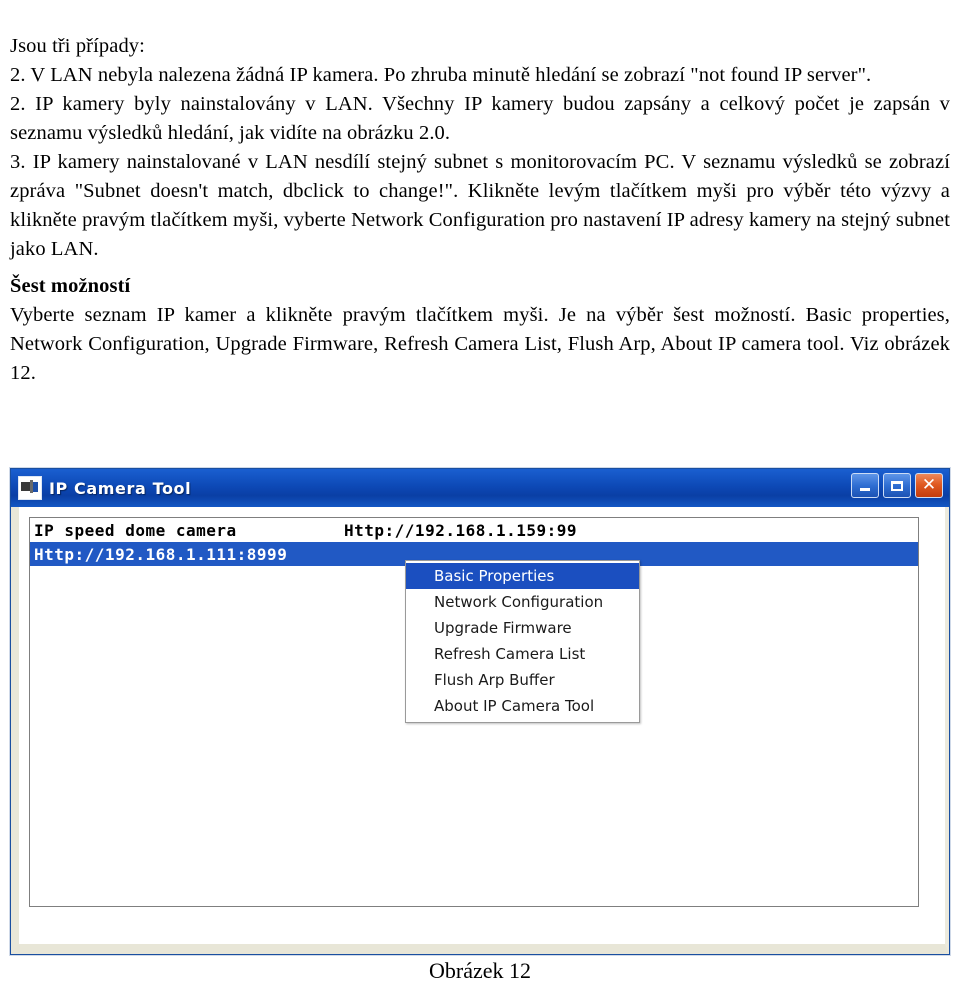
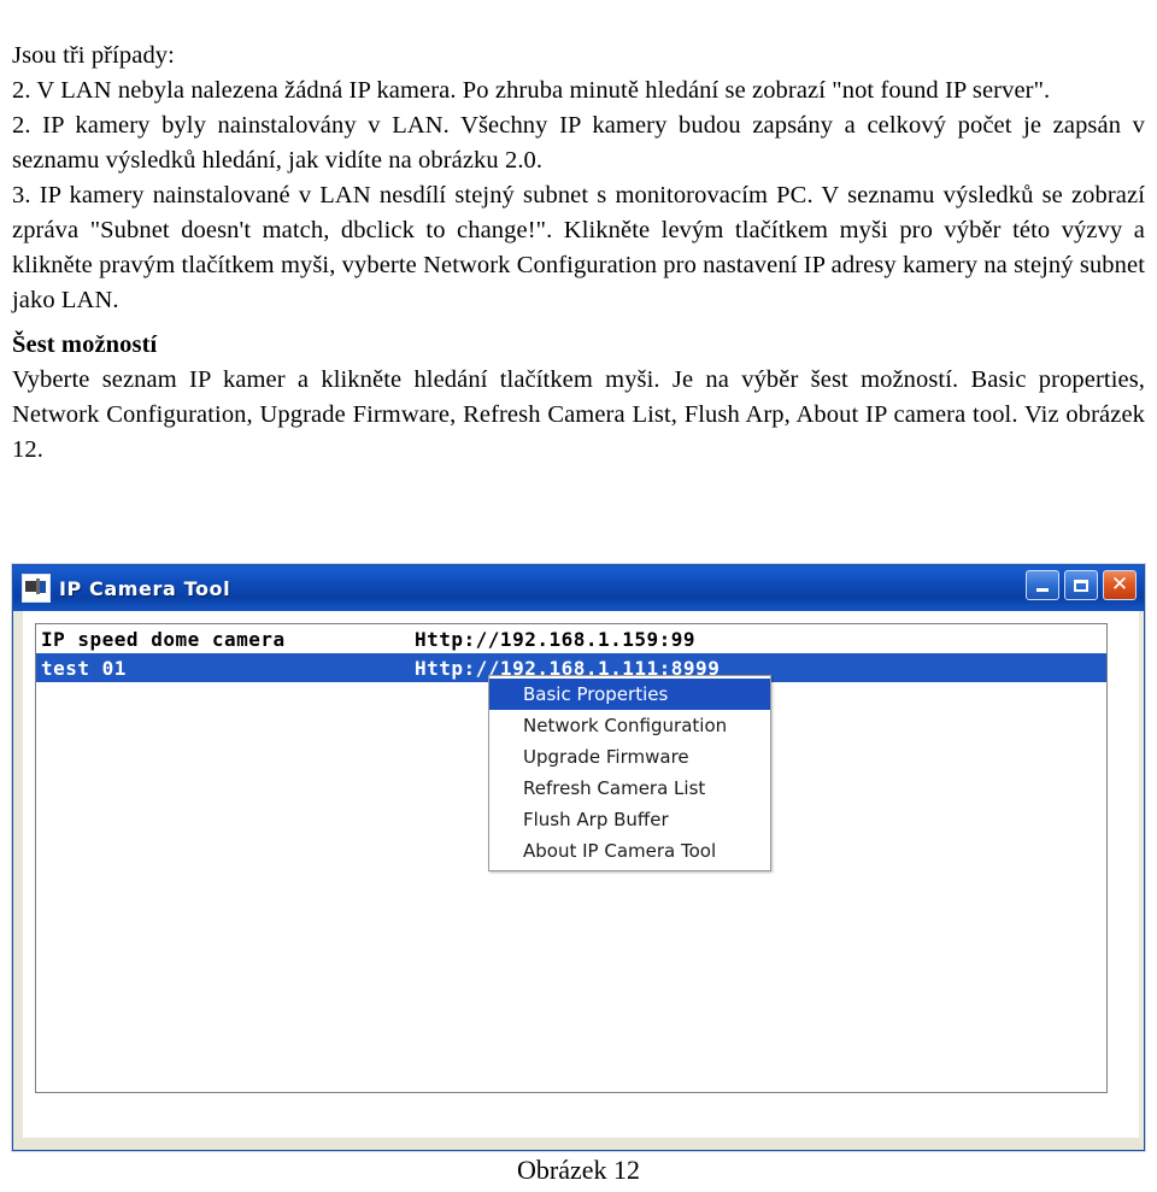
  Jsou tři případy:
  2. V LAN nebyla nalezena žádná IP kamera. Po zhruba minutě hledání se zobrazí "not found IP server".
  2. IP kamery byly nainstalovány v LAN. Všechny IP kamery budou zapsány a celkový počet je zapsán v seznamu výsledků hledání, jak vidíte na obrázku 2.0.
  3. IP kamery nainstalované v LAN nesdílí stejný subnet s monitorovacím PC. V seznamu výsledků se zobrazí zpráva "Subnet doesn't match, dbclick to change!". Klikněte levým tlačítkem myši pro výběr této výzvy a klikněte pravým tlačítkem myši, vyberte Network Configuration pro nastavení IP adresy kamery na stejný subnet jako LAN.
  Šest možností
- Vyberte seznam IP kamer a klikněte pravým tlačítkem myši. Je na výběr šest možností. Basic properties, Network Configuration, Upgrade Firmware, Refresh Camera List, Flush Arp, About IP camera tool. Viz obrázek 12.
+ Vyberte seznam IP kamer a klikněte hledání tlačítkem myši. Je na výběr šest možností. Basic properties, Network Configuration, Upgrade Firmware, Refresh Camera List, Flush Arp, About IP camera tool. Viz obrázek 12.
  IP Camera Tool
  ✕
  IP speed dome camera
  Http://192.168.1.159:99
+ test 01
  Http://192.168.1.111:8999
  Basic Properties
  Network Configuration
  Upgrade Firmware
  Refresh Camera List
  Flush Arp Buffer
  About IP Camera Tool
  Obrázek 12
